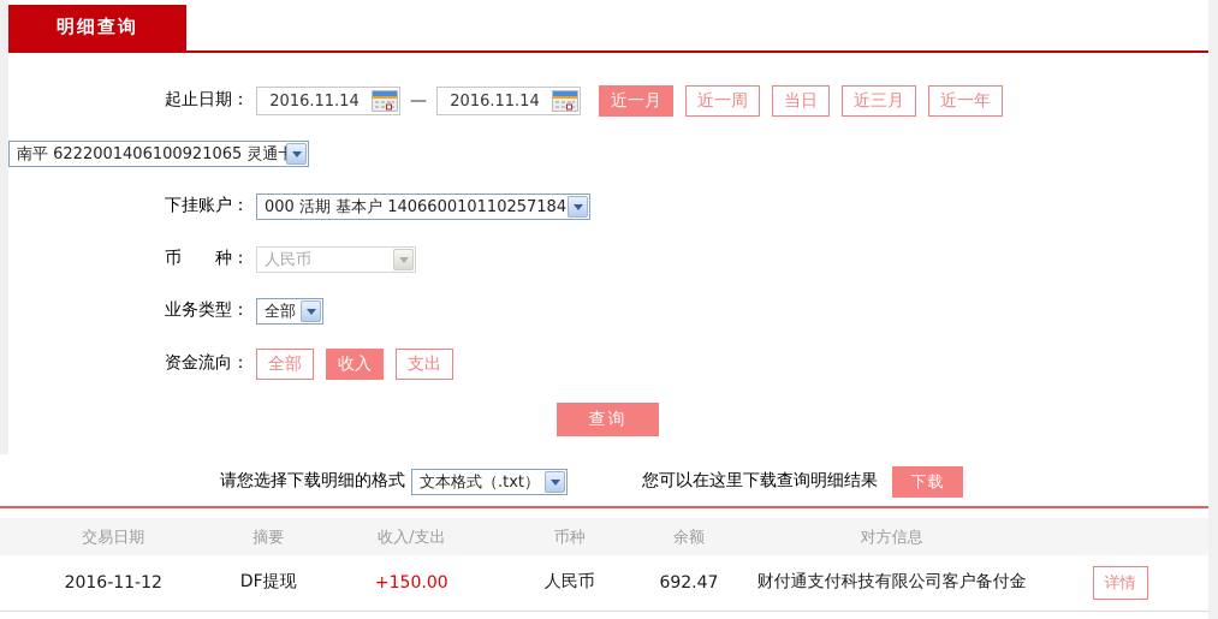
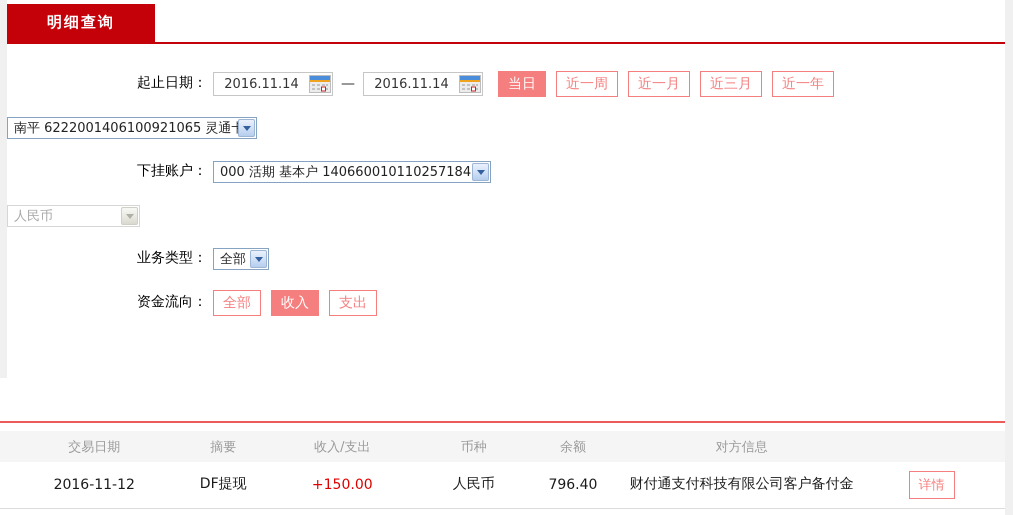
  明细查询
  起止日期：
  2016.11.14
  —
  2016.11.14
- 近一月
+ 当日
  近一周
- 当日
+ 近一月
  近三月
  近一年
  南平 6222001406100921065 灵通
  下挂账户：
  000 活期 基本户 140660010110257184
- 币 种：
  人民币
  业务类型：
  全部
  资金流向：
  全部
  收入
  支出
- 查询
- 请您选择下载明细的格式
- 文本格式（.txt）
- 您可以在这里下载查询明细结果
- 下载
  交易日期
  摘要
  收入/支出
  币种
  余额
  对方信息
  2016-11-12
  DF提现
  +150.00
  人民币
- 692.47
+ 796.40
  财付通支付科技有限公司客户备付金
  详情
